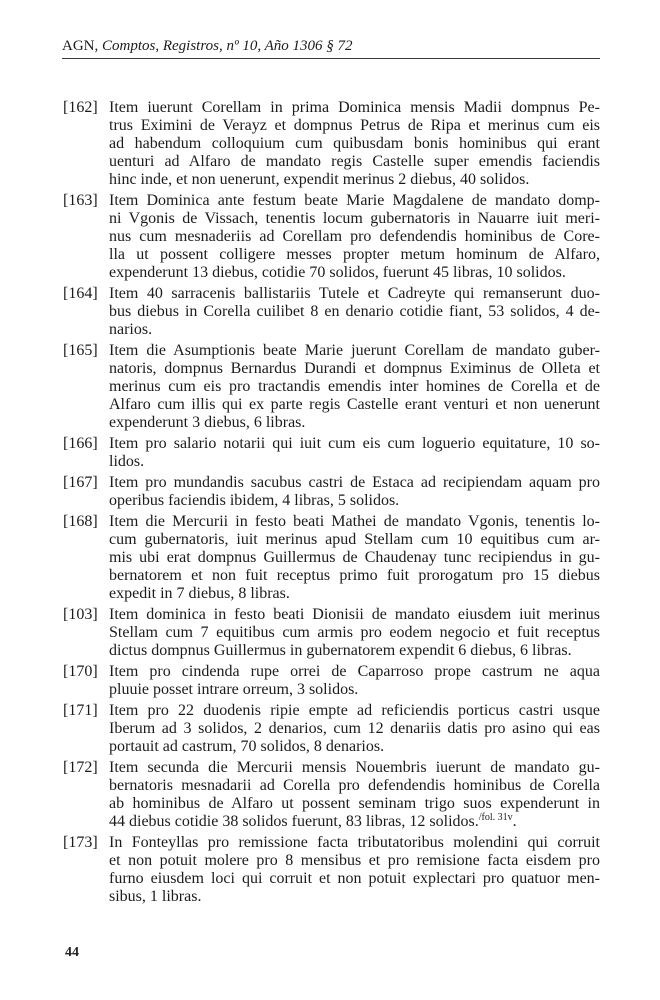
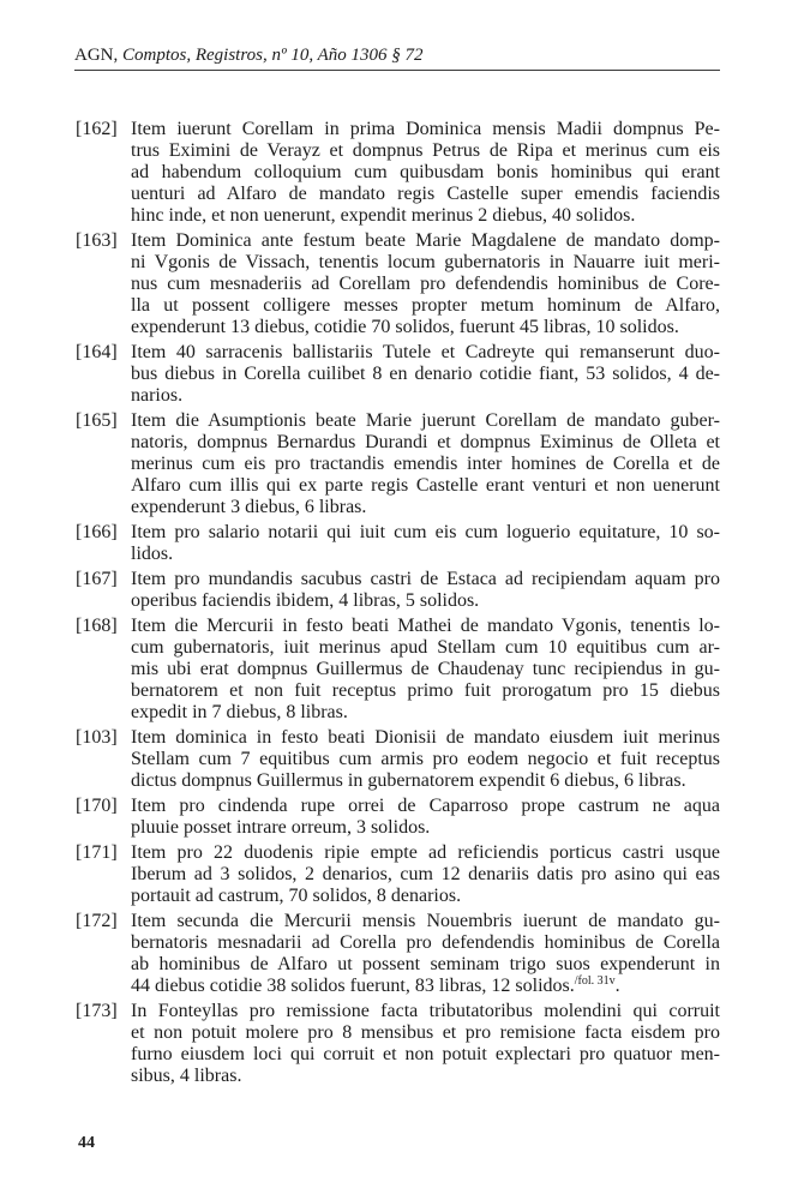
  AGN, Comptos, Registros, nº 10, Año 1306 § 72
  [162]
  Item iuerunt Corellam in prima Dominica mensis Madii dompnus Pe-
  trus Eximini de Verayz et dompnus Petrus de Ripa et merinus cum eis
  ad habendum colloquium cum quibusdam bonis hominibus qui erant
  uenturi ad Alfaro de mandato regis Castelle super emendis faciendis
  hinc inde, et non uenerunt, expendit merinus 2 diebus, 40 solidos.
  [163]
  Item Dominica ante festum beate Marie Magdalene de mandato domp-
  ni Vgonis de Vissach, tenentis locum gubernatoris in Nauarre iuit meri-
  nus cum mesnaderiis ad Corellam pro defendendis hominibus de Core-
  lla ut possent colligere messes propter metum hominum de Alfaro,
  expenderunt 13 diebus, cotidie 70 solidos, fuerunt 45 libras, 10 solidos.
  [164]
  Item 40 sarracenis ballistariis Tutele et Cadreyte qui remanserunt duo-
  bus diebus in Corella cuilibet 8 en denario cotidie fiant, 53 solidos, 4 de-
  narios.
  [165]
  Item die Asumptionis beate Marie juerunt Corellam de mandato guber-
  natoris, dompnus Bernardus Durandi et dompnus Eximinus de Olleta et
  merinus cum eis pro tractandis emendis inter homines de Corella et de
  Alfaro cum illis qui ex parte regis Castelle erant venturi et non uenerunt
  expenderunt 3 diebus, 6 libras.
  [166]
  Item pro salario notarii qui iuit cum eis cum loguerio equitature, 10 so-
  lidos.
  [167]
  Item pro mundandis sacubus castri de Estaca ad recipiendam aquam pro
  operibus faciendis ibidem, 4 libras, 5 solidos.
  [168]
  Item die Mercurii in festo beati Mathei de mandato Vgonis, tenentis lo-
  cum gubernatoris, iuit merinus apud Stellam cum 10 equitibus cum ar-
  mis ubi erat dompnus Guillermus de Chaudenay tunc recipiendus in gu-
  bernatorem et non fuit receptus primo fuit prorogatum pro 15 diebus
  expedit in 7 diebus, 8 libras.
  [103]
  Item dominica in festo beati Dionisii de mandato eiusdem iuit merinus
  Stellam cum 7 equitibus cum armis pro eodem negocio et fuit receptus
  dictus dompnus Guillermus in gubernatorem expendit 6 diebus, 6 libras.
  [170]
  Item pro cindenda rupe orrei de Caparroso prope castrum ne aqua
  pluuie posset intrare orreum, 3 solidos.
  [171]
  Item pro 22 duodenis ripie empte ad reficiendis porticus castri usque
  Iberum ad 3 solidos, 2 denarios, cum 12 denariis datis pro asino qui eas
  portauit ad castrum, 70 solidos, 8 denarios.
  [172]
  Item secunda die Mercurii mensis Nouembris iuerunt de mandato gu-
  bernatoris mesnadarii ad Corella pro defendendis hominibus de Corella
  ab hominibus de Alfaro ut possent seminam trigo suos expenderunt in
  44 diebus cotidie 38 solidos fuerunt, 83 libras, 12 solidos./fol. 31v.
  [173]
  In Fonteyllas pro remissione facta tributatoribus molendini qui corruit
  et non potuit molere pro 8 mensibus et pro remisione facta eisdem pro
  furno eiusdem loci qui corruit et non potuit explectari pro quatuor men-
- sibus, 1 libras.
+ sibus, 4 libras.
  44
